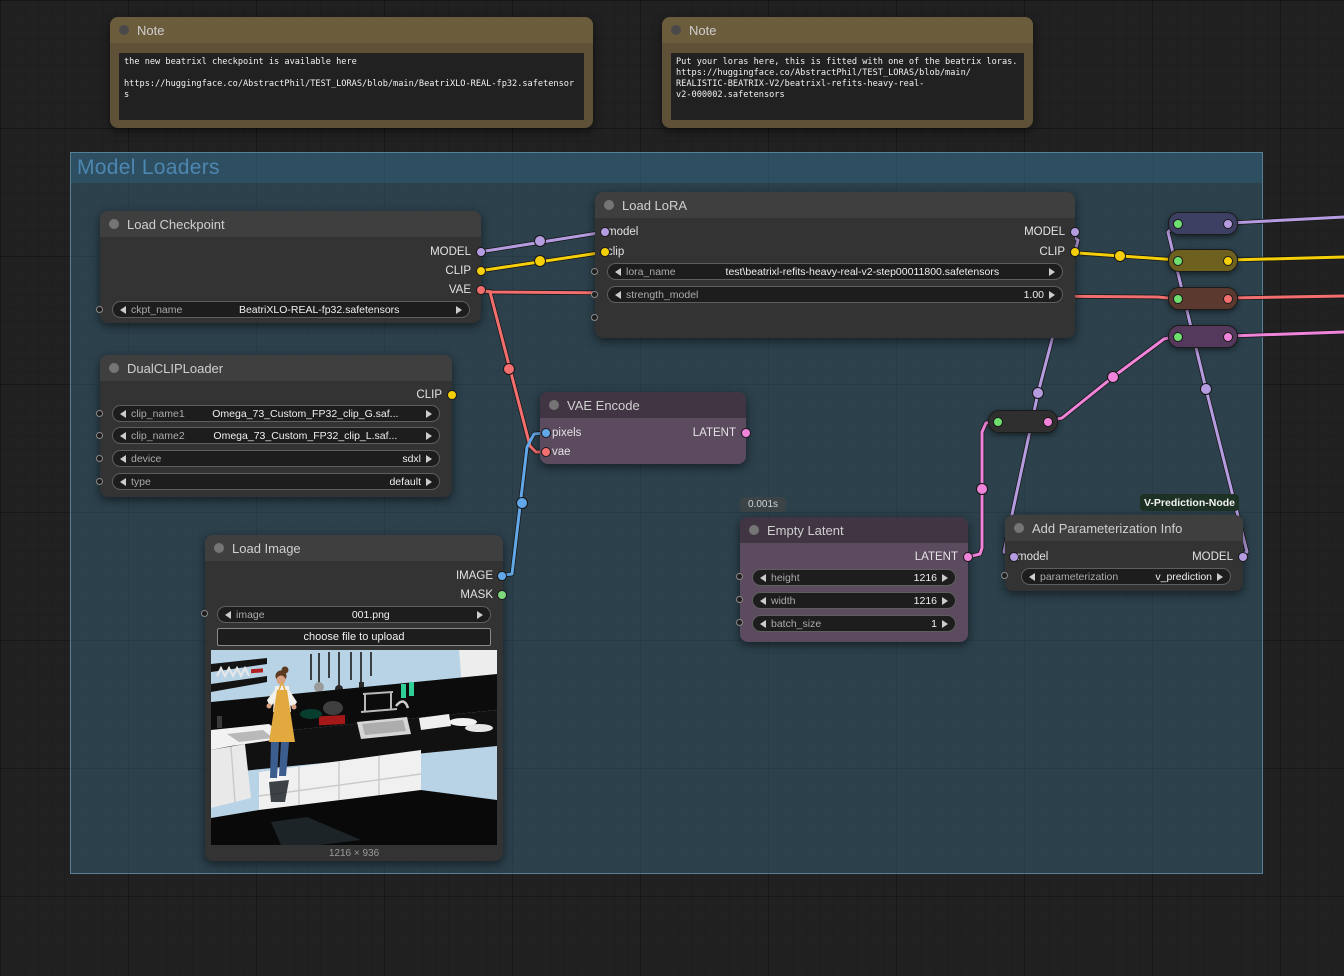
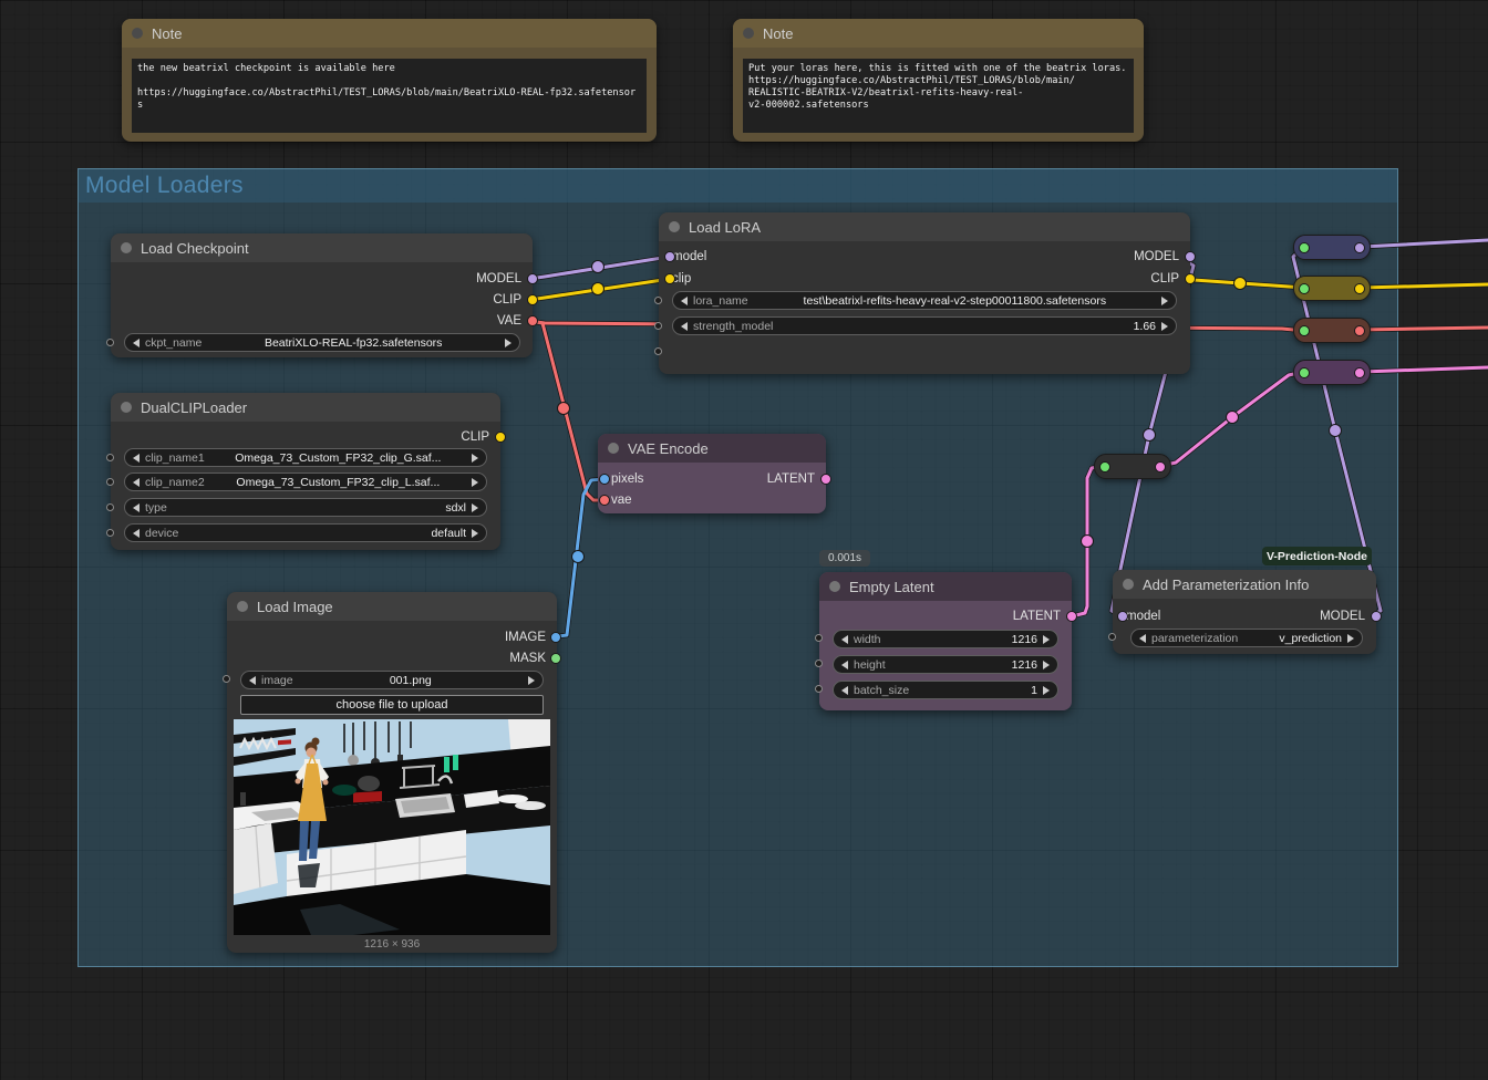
  Model Loaders
  Note
  the new beatrixl checkpoint is available here
  https://huggingface.co/AbstractPhil/TEST_LORAS/blob/main/BeatriXLO-REAL-fp32.safetensors
  Note
  Put your loras here, this is fitted with one of the beatrix loras.
  https://huggingface.co/AbstractPhil/TEST_LORAS/blob/main/
  REALISTIC-BEATRIX-V2/beatrixl-refits-heavy-real-
  v2-000002.safetensors
  Load Checkpoint
  MODEL
  CLIP
  VAE
  ckpt_name
  BeatriXLO-REAL-fp32.safetensors
  Load LoRA
  model
  lip
  MODEL
  CLIP
  lora_name
  test\beatrixl-refits-heavy-real-v2-step00011800.safetensors
  strength_model
- 1.00
+ 1.66
  DualCLIPLoader
  CLIP
  clip_name1
  Omega_73_Custom_FP32_clip_G.saf...
  clip_name2
  Omega_73_Custom_FP32_clip_L.saf...
- device
+ type
  sdxl
- type
+ device
  default
  VAE Encode
  pixels
  vae
  LATENT
  Load Image
  IMAGE
  MASK
  image
  001.png
  choose file to upload
  1216 × 936
  0.001s
  Empty Latent
  LATENT
- height
+ width
  1216
- width
+ height
  1216
  batch_size
  1
  V-Prediction-Node
  Add Parameterization Info
  model
  MODEL
  parameterization
  v_prediction
